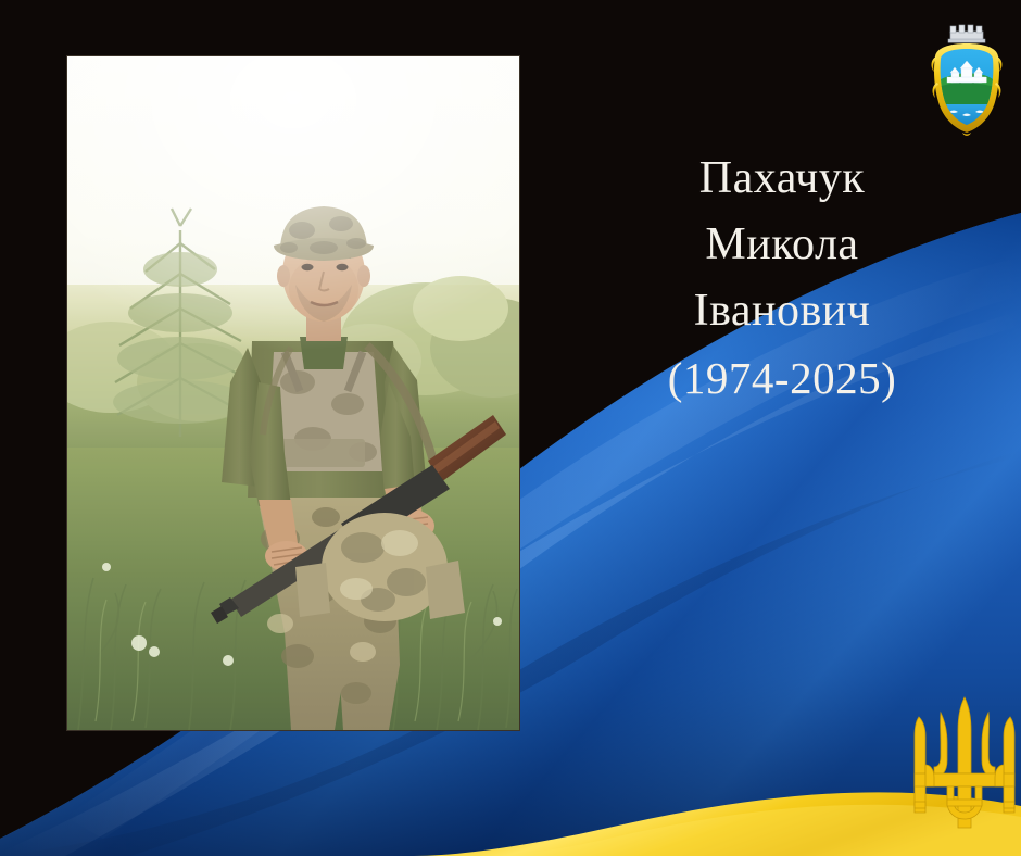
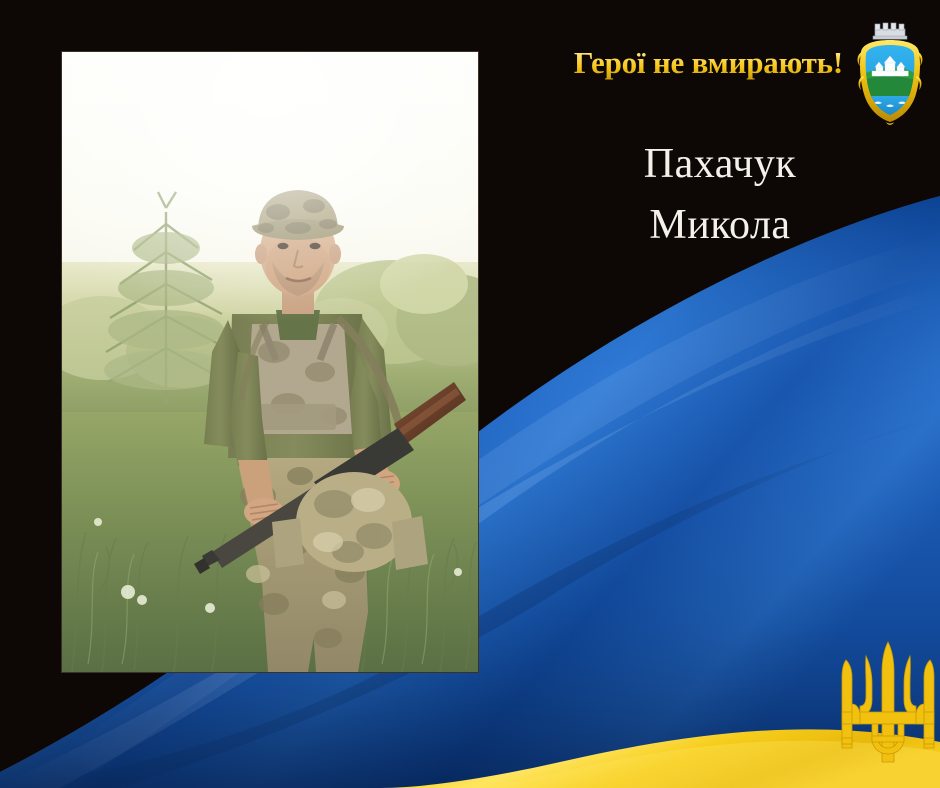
+ Герої не вмирають!
  Пахачук
  Микола
- Іванович
- (1974-2025)
